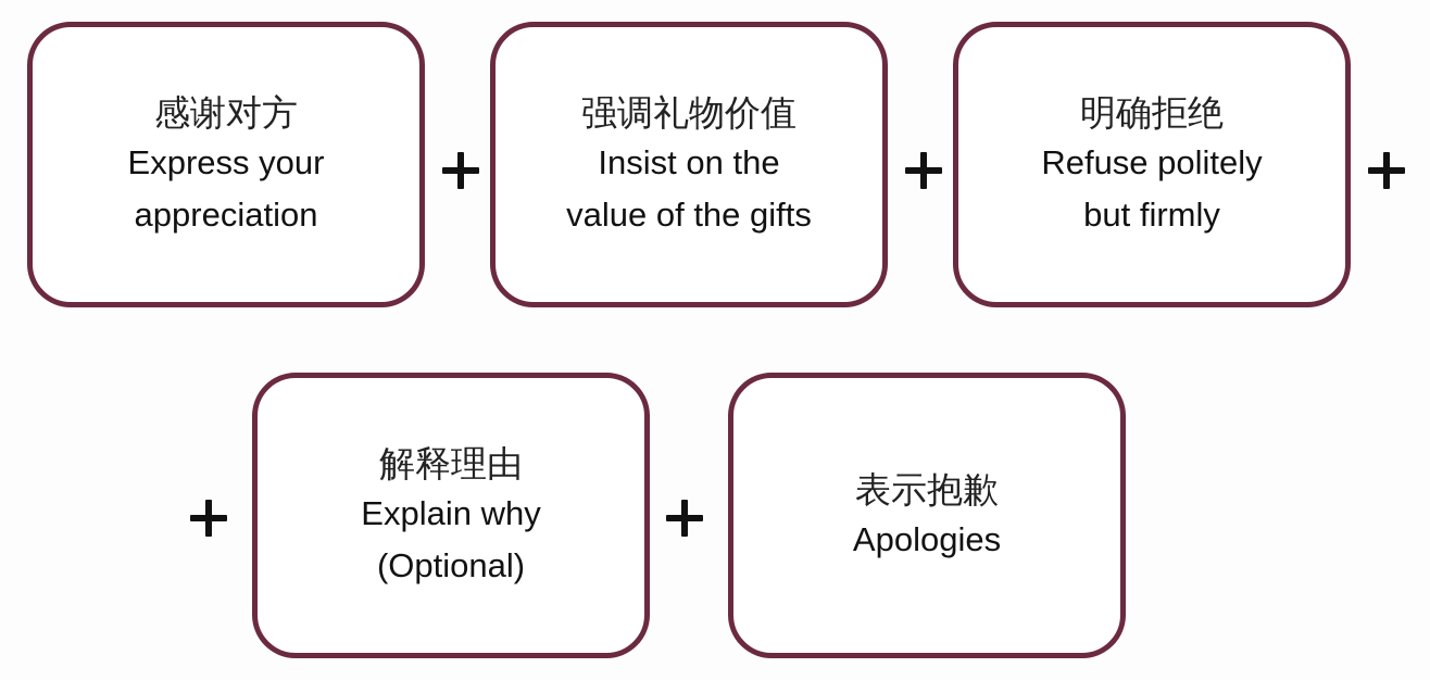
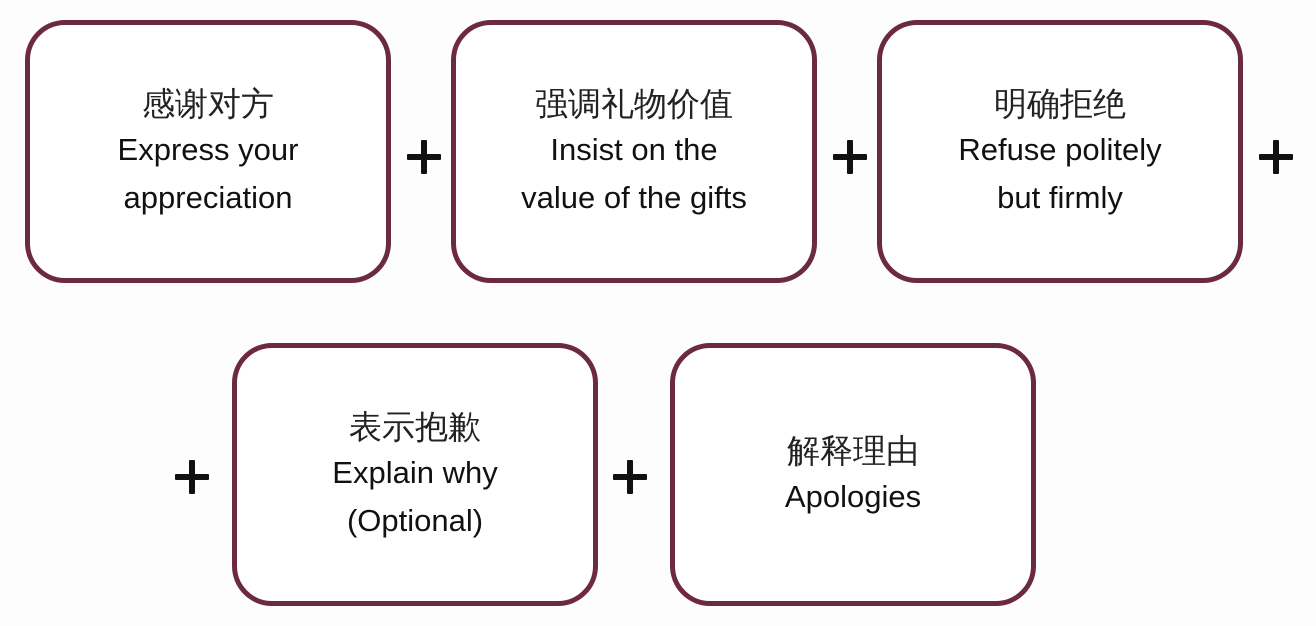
  感谢对方
  Express your
  appreciation
  强调礼物价值
  Insist on the
  value of the gifts
  明确拒绝
  Refuse politely
  but firmly
- 解释理由
+ 表示抱歉
  Explain why
  (Optional)
- 表示抱歉
+ 解释理由
  Apologies
